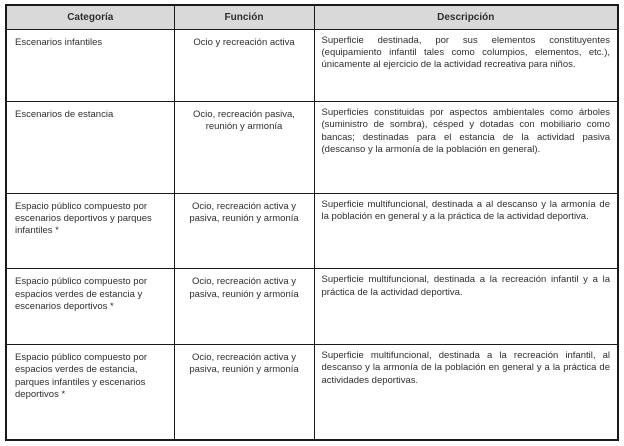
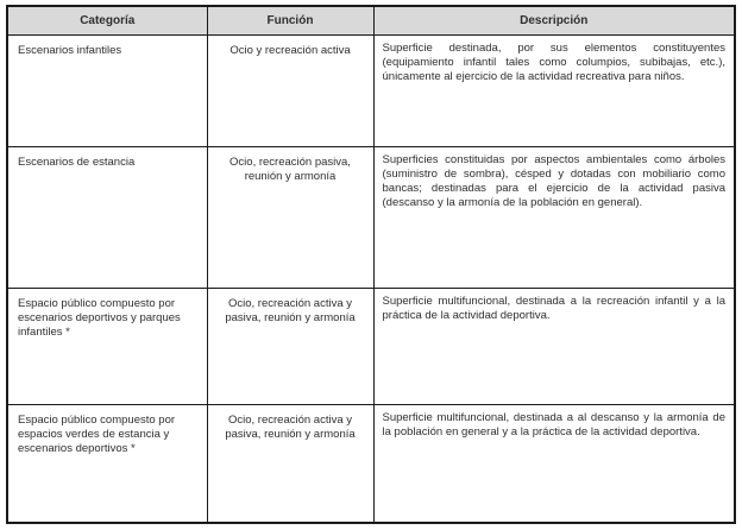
  Categoría	Función	Descripción
- Escenarios infantiles	Ocio y recreación activa	Superficie destinada, por sus elementos constituyentes (equipamiento infantil tales como columpios, elementos, etc.), únicamente al ejercicio de la actividad recreativa para niños.
+ Escenarios infantiles	Ocio y recreación activa	Superficie destinada, por sus elementos constituyentes (equipamiento infantil tales como columpios, subibajas, etc.), únicamente al ejercicio de la actividad recreativa para niños.
- Escenarios de estancia	Ocio, recreación pasiva, reunión y armonía	Superficies constituidas por aspectos ambientales como árboles (suministro de sombra), césped y dotadas con mobiliario como bancas; destinadas para el estancia de la actividad pasiva (descanso y la armonía de la población en general).
+ Escenarios de estancia	Ocio, recreación pasiva, reunión y armonía	Superficies constituidas por aspectos ambientales como árboles (suministro de sombra), césped y dotadas con mobiliario como bancas; destinadas para el ejercicio de la actividad pasiva (descanso y la armonía de la población en general).
- Espacio público compuesto por escenarios deportivos y parques infantiles *	Ocio, recreación activa y pasiva, reunión y armonía	Superficie multifuncional, destinada a al descanso y la armonía de la población en general y a la práctica de la actividad deportiva.
+ Espacio público compuesto por escenarios deportivos y parques infantiles *	Ocio, recreación activa y pasiva, reunión y armonía	Superficie multifuncional, destinada a la recreación infantil y a la práctica de la actividad deportiva.
- Espacio público compuesto por espacios verdes de estancia y escenarios deportivos *	Ocio, recreación activa y pasiva, reunión y armonía	Superficie multifuncional, destinada a la recreación infantil y a la práctica de la actividad deportiva.
+ Espacio público compuesto por espacios verdes de estancia y escenarios deportivos *	Ocio, recreación activa y pasiva, reunión y armonía	Superficie multifuncional, destinada a al descanso y la armonía de la población en general y a la práctica de la actividad deportiva.
- Espacio público compuesto por espacios verdes de estancia, parques infantiles y escenarios deportivos *	Ocio, recreación activa y pasiva, reunión y armonía	Superficie multifuncional, destinada a la recreación infantil, al descanso y la armonía de la población en general y a la práctica de actividades deportivas.
